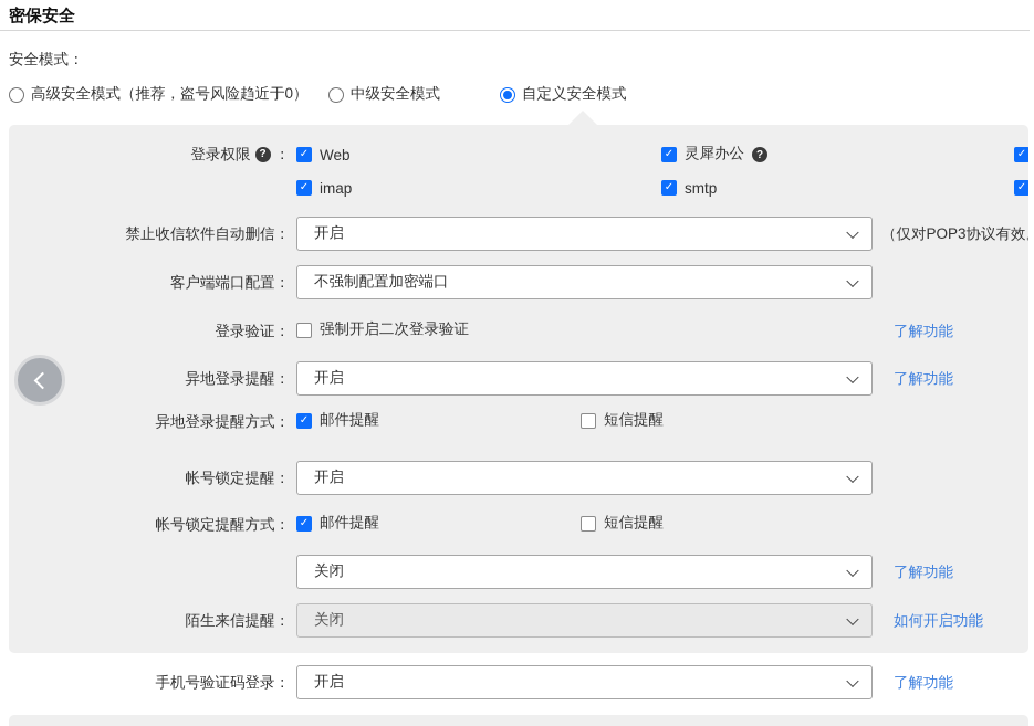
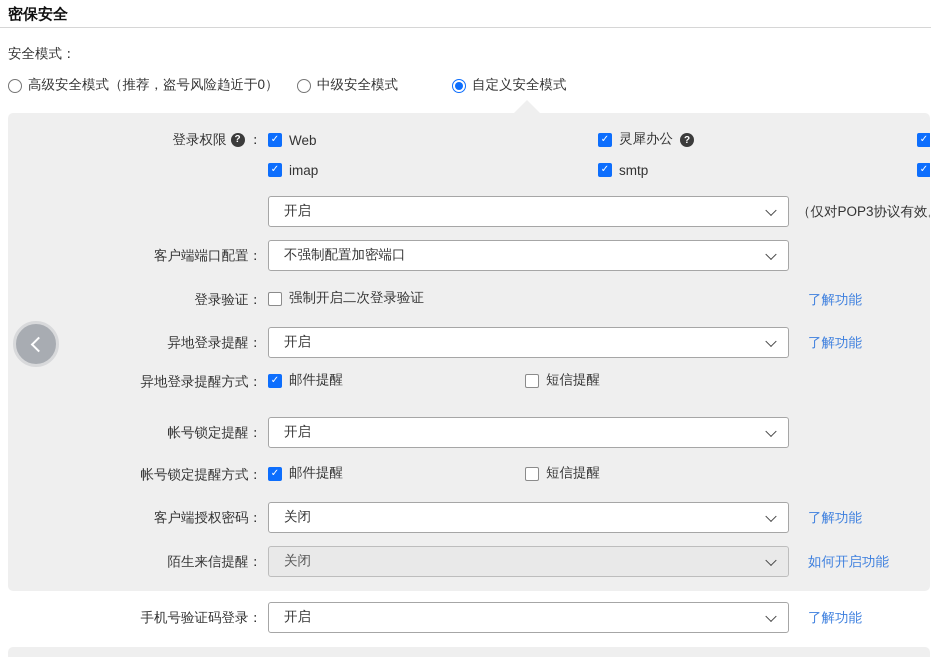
  密保安全
  安全模式：
  高级安全模式（推荐，盗号风险趋近于0）
  中级安全模式
  自定义安全模式
  登录权限
  ?
  ：
  ✓
  Web
  ✓
  灵犀办公
  ?
  ✓
  ✓
  imap
  ✓
  smtp
  ✓
- 禁止收信软件自动删信：
  开启
  （仅对POP3协议有效
  客户端端口配置：
  不强制配置加密端口
  登录验证：
  强制开启二次登录验证
  了解功能
  异地登录提醒：
  开启
  了解功能
  异地登录提醒方式：
  ✓
  邮件提醒
  短信提醒
  帐号锁定提醒：
  开启
  帐号锁定提醒方式：
  ✓
  邮件提醒
  短信提醒
+ 客户端授权密码：
  关闭
  了解功能
  陌生来信提醒：
  关闭
  如何开启功能
  手机号验证码登录：
  开启
  了解功能
